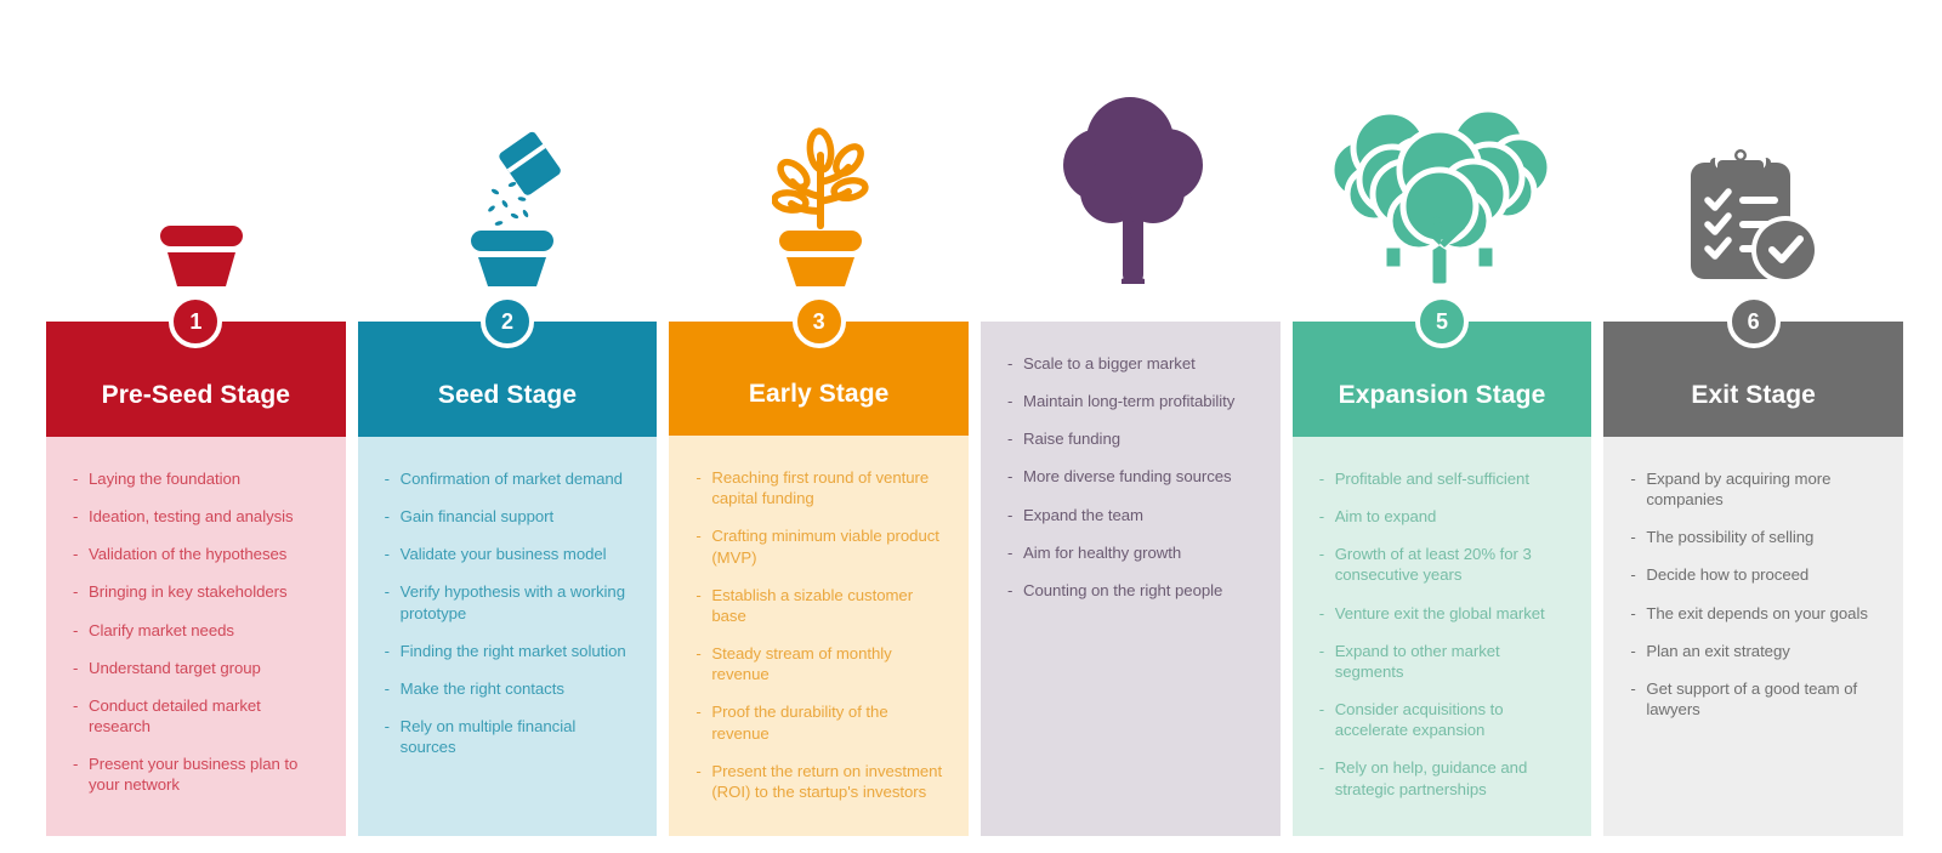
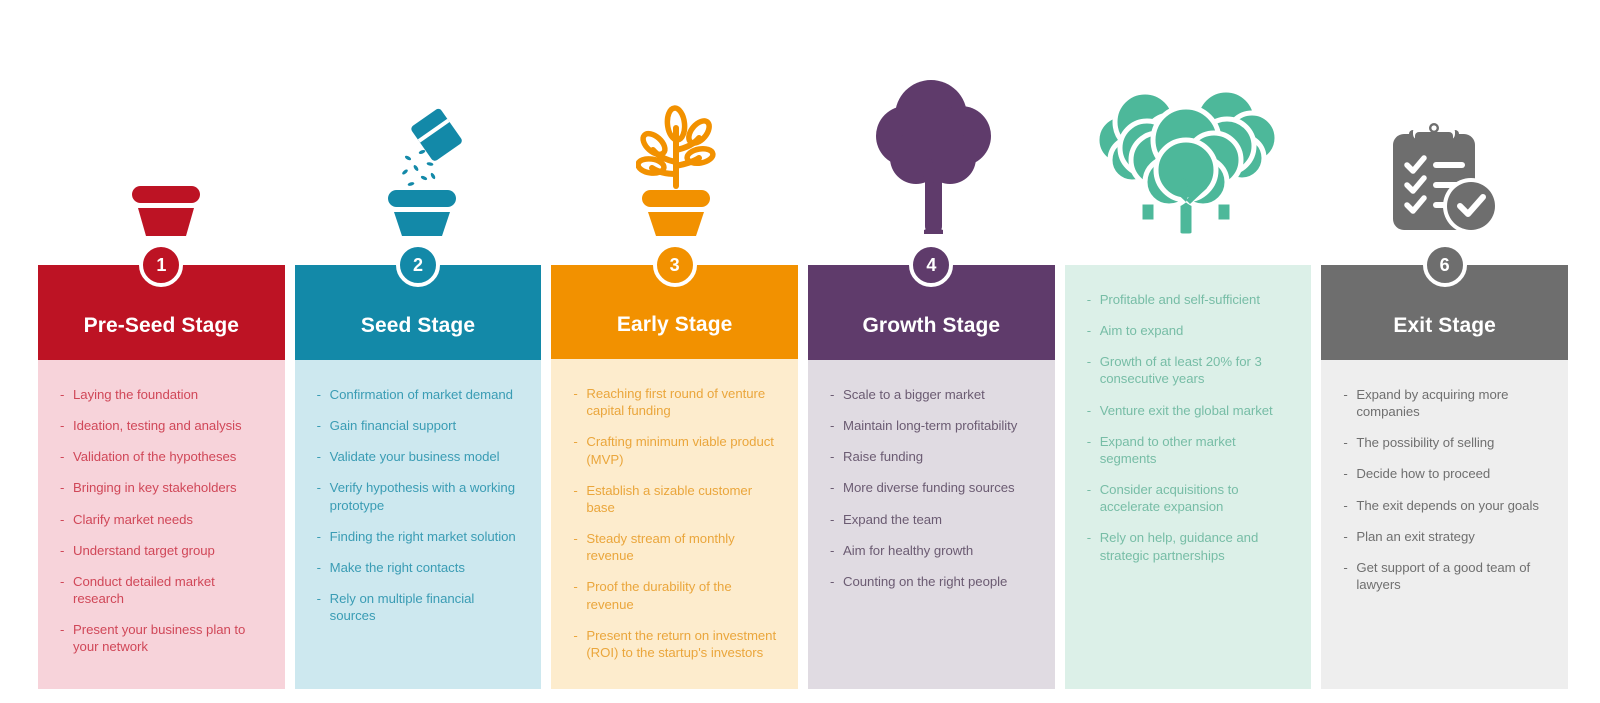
  1
  Pre-Seed Stage
  -
  Laying the foundation
  -
  Ideation, testing and analysis
  -
  Validation of the hypotheses
  -
  Bringing in key stakeholders
  -
  Clarify market needs
  -
  Understand target group
  -
  Conduct detailed market research
  -
  Present your business plan to your network
  2
  Seed Stage
  -
  Confirmation of market demand
  -
  Gain financial support
  -
  Validate your business model
  -
  Verify hypothesis with a working prototype
  -
  Finding the right market solution
  -
  Make the right contacts
  -
  Rely on multiple financial sources
  3
  Early Stage
  -
  Reaching first round of venture capital funding
  -
  Crafting minimum viable product (MVP)
  -
  Establish a sizable customer base
  -
  Steady stream of monthly revenue
  -
  Proof the durability of the revenue
  -
  Present the return on investment (ROI) to the startup's investors
+ 4
+ Growth Stage
  -
  Scale to a bigger market
  -
  Maintain long-term profitability
  -
  Raise funding
  -
  More diverse funding sources
  -
  Expand the team
  -
  Aim for healthy growth
  -
  Counting on the right people
- 5
- Expansion Stage
  -
  Profitable and self-sufficient
  -
  Aim to expand
  -
  Growth of at least 20% for 3 consecutive years
  -
  Venture exit the global market
  -
  Expand to other market segments
  -
  Consider acquisitions to accelerate expansion
  -
  Rely on help, guidance and strategic partnerships
  6
  Exit Stage
  -
  Expand by acquiring more companies
  -
  The possibility of selling
  -
  Decide how to proceed
  -
  The exit depends on your goals
  -
  Plan an exit strategy
  -
  Get support of a good team of lawyers
